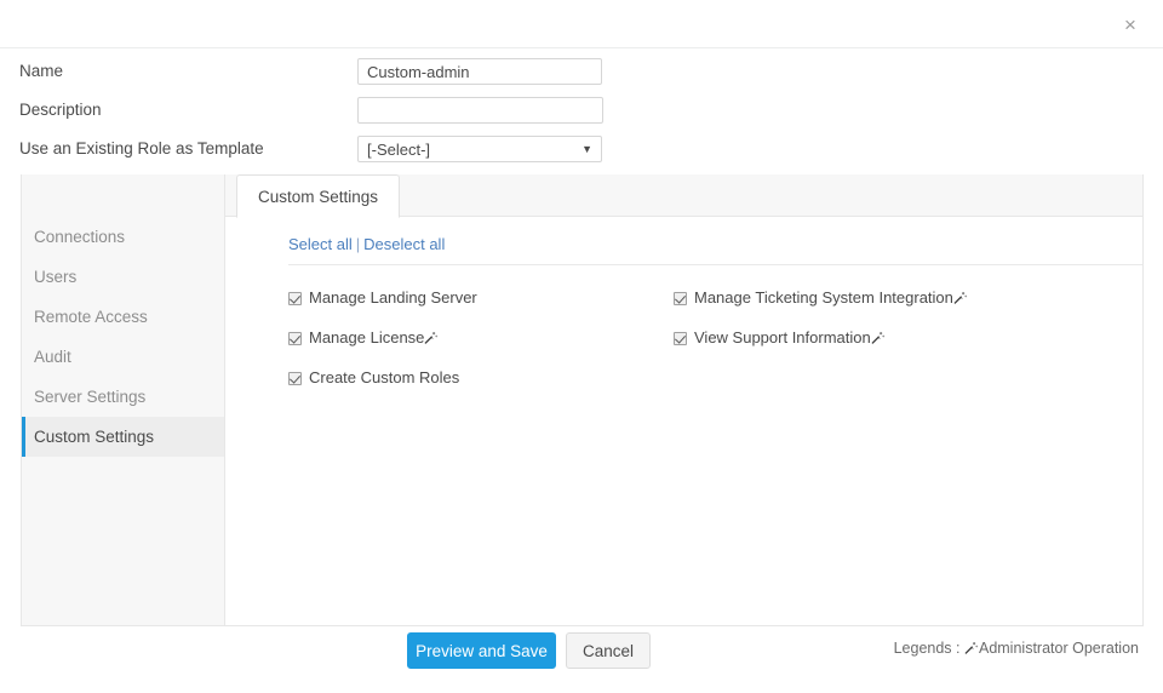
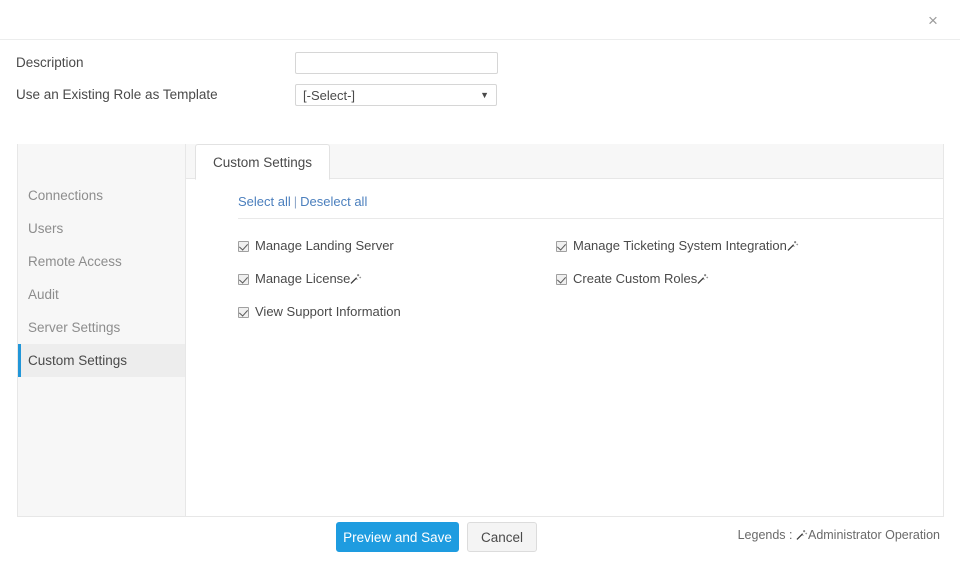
  ×
- Name
- Custom-admin
  Description
  Use an Existing Role as Template
  [-Select-]
  ▼
  Custom Settings
  Connections
  Users
  Remote Access
  Audit
  Server Settings
  Custom Settings
  Select all | Deselect all
  Manage Landing Server
  Manage License
- Create Custom Roles
+ View Support Information
  Manage Ticketing System Integration
- View Support Information
+ Create Custom Roles
  Preview and Save
  Cancel
  Legends : Administrator Operation
